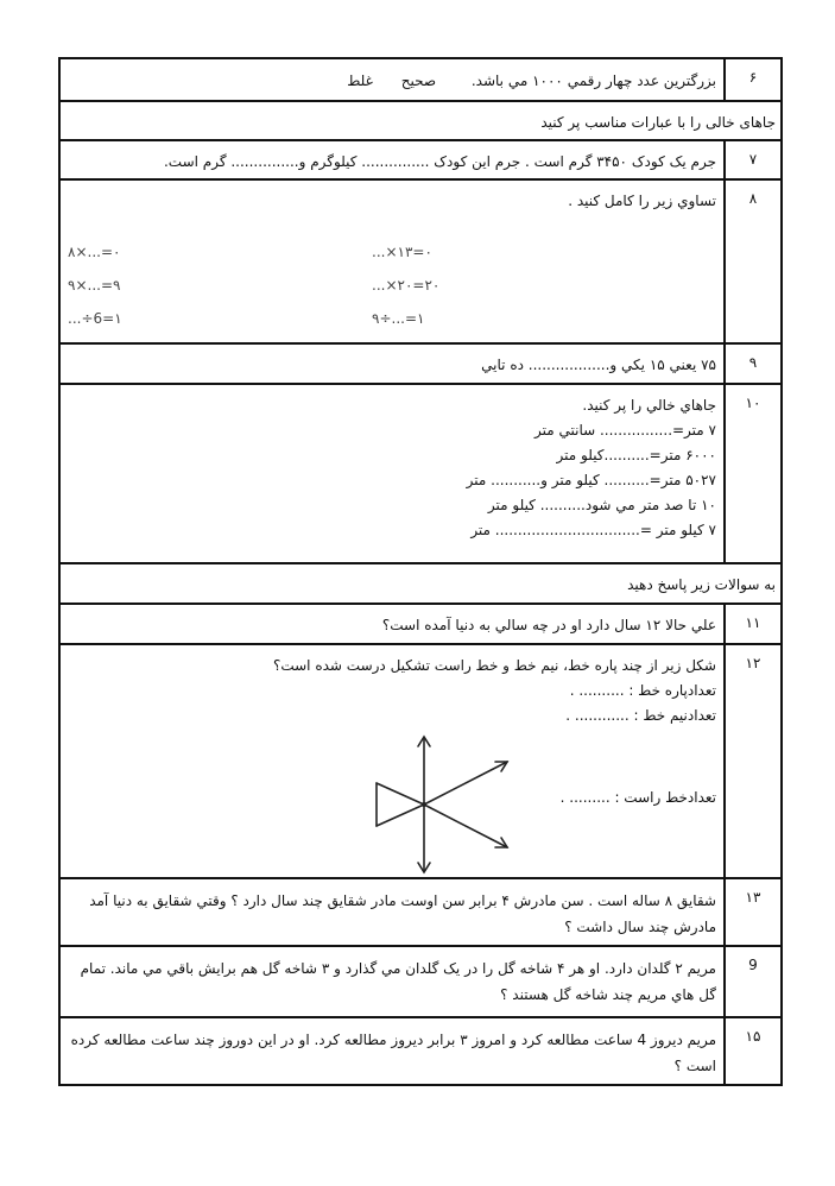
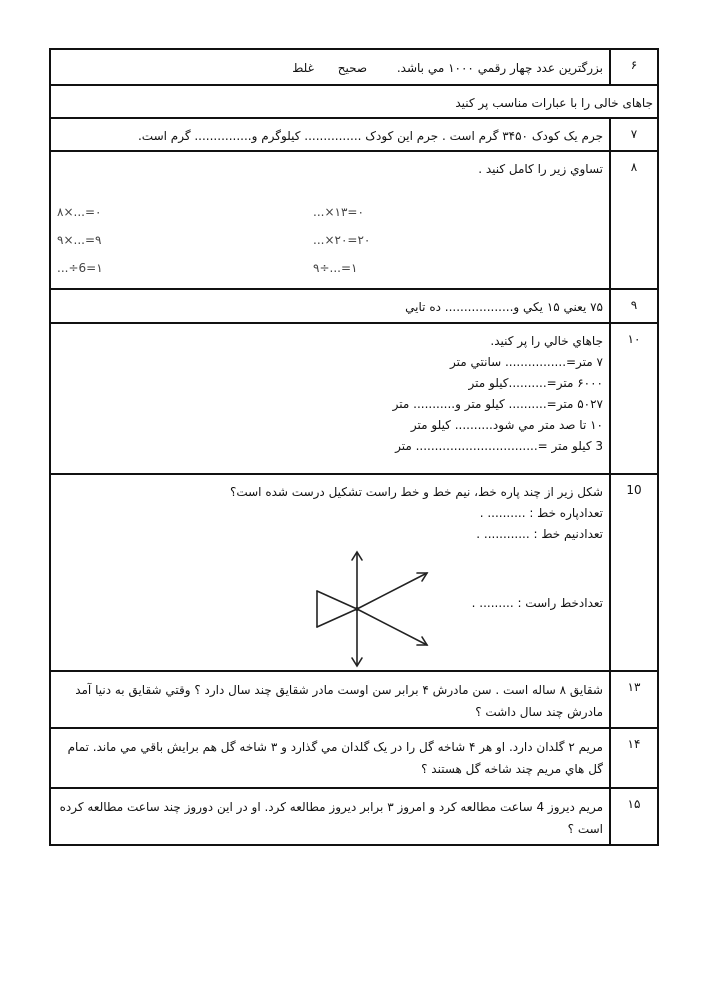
  ۶
  بزرگترین عدد چهار رقمي ۱۰۰۰ مي باشد. صحیح غلط
  جاهای خالی را با عبارات مناسب پر کنید
  ۷
  جرم یک کودک ۳۴۵۰ گرم است . جرم این کودک ............... کیلوگرم و............... گرم است.
  ۸
  تساوي زیر را کامل کنید .
  ۸×...=۰
  ۹×...=۹
  ...÷6=۱
  ...×۱۳=۰
  ...×۲۰=۲۰
  ۹÷...=۱
  ۹
  ۷۵ یعني ۱۵ یکي و.................. ده تایي
  ۱۰
  جاهاي خالي را پر کنید.
  ۷ متر=................ سانتي متر
  ۶۰۰۰ متر=..........کیلو متر
  ۵۰۲۷ متر=.......... کیلو متر و........... متر
  ۱۰ تا صد متر مي شود.......... کیلو متر
- ۷ کیلو متر =................................ متر
+ 3 کیلو متر =................................ متر
- به سوالات زیر پاسخ دهید
- ۱۱
- علي حالا ۱۲ سال دارد او در چه سالي به دنیا آمده است؟
- ۱۲
+ 10
  شکل زیر از چند پاره خط، نیم خط و خط راست تشکیل درست شده است؟
  تعدادپاره خط : .......... .
  تعدادنیم خط : ............ .
  تعدادخط راست : ......... .
  ۱۳
  شقایق ۸ ساله است . سن مادرش ۴ برابر سن اوست مادر شقایق چند سال دارد ؟ وقتي شقایق به دنیا آمد مادرش چند سال داشت ؟
- 9
+ ۱۴
  مریم ۲ گلدان دارد. او هر ۴ شاخه گل را در یک گلدان مي گذارد و ۳ شاخه گل هم برایش باقي مي ماند. تمام گل هاي مریم چند شاخه گل هستند ؟
  ۱۵
  مریم دیروز 4 ساعت مطالعه کرد و امروز ۳ برابر دیروز مطالعه کرد. او در این دوروز چند ساعت مطالعه کرده است ؟
